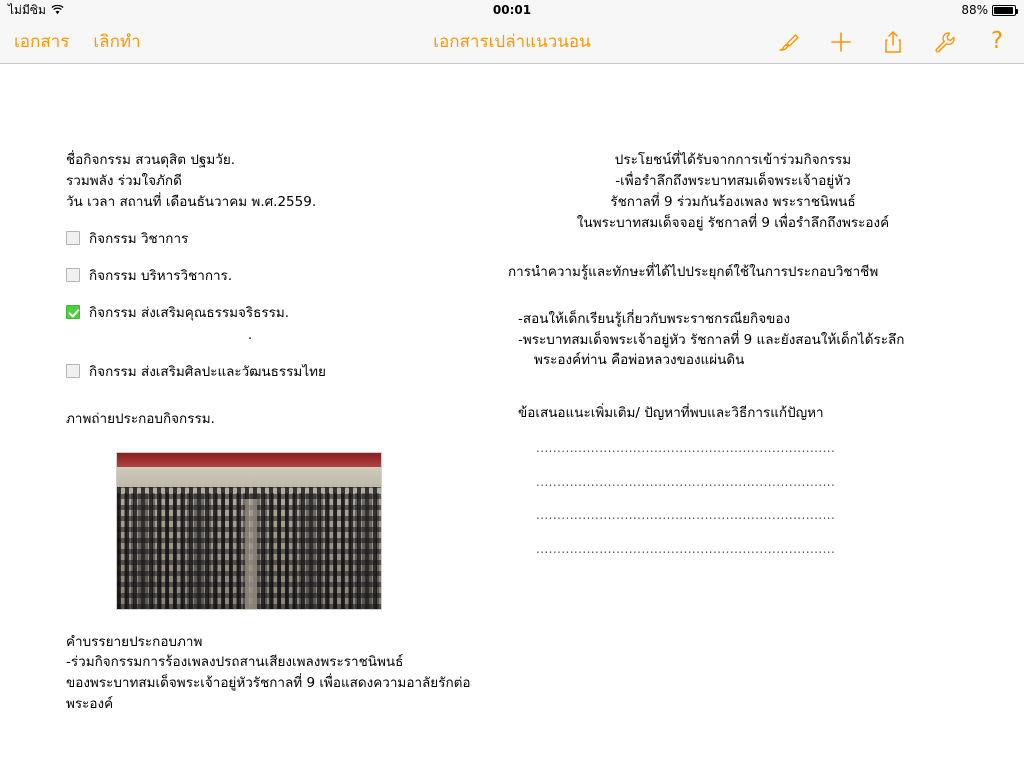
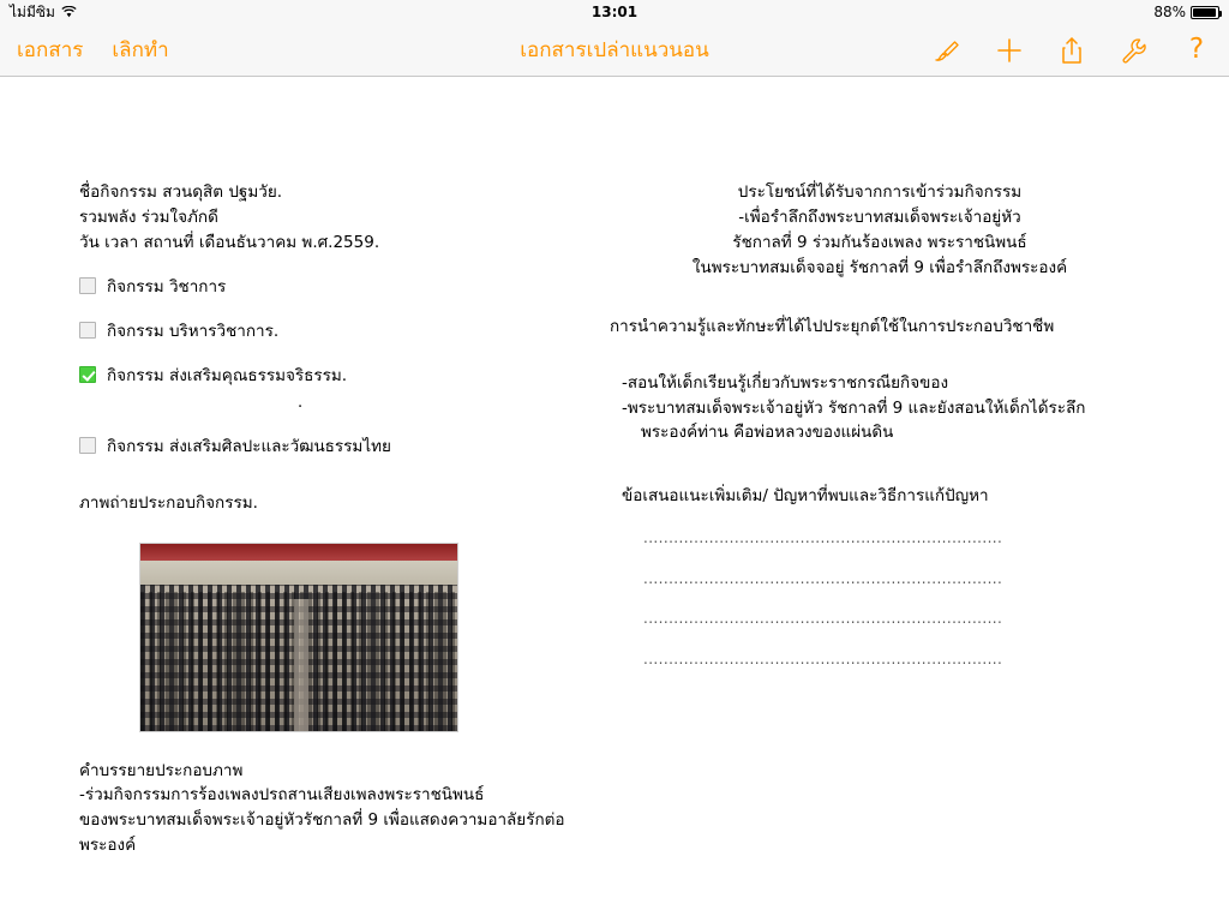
  ไม่มีซิม
- 00:01
+ 13:01
  88%
  เอกสาร
  เลิกทำ
  เอกสารเปล่าแนวนอน
  ?
  ชื่อกิจกรรม สวนดุสิต ปฐมวัย.
  รวมพลัง ร่วมใจภักดี
  วัน เวลา สถานที่ เดือนธันวาคม พ.ศ.2559.
  กิจกรรม วิชาการ
  กิจกรรม บริหารวิชาการ.
  กิจกรรม ส่งเสริมคุณธรรมจริธรรม.
  .
  กิจกรรม ส่งเสริมศิลปะและวัฒนธรรมไทย
  ภาพถ่ายประกอบกิจกรรม.
  คำบรรยายประกอบภาพ
  -ร่วมกิจกรรมการร้องเพลงปรถสานเสียงเพลงพระราชนิพนธ์
  ของพระบาทสมเด็จพระเจ้าอยู่หัวรัชกาลที่ 9 เพื่อแสดงความอาลัยรักต่อพระองค์
  ประโยชน์ที่ได้รับจากการเข้าร่วมกิจกรรม
  -เพื่อรำลึกถึงพระบาทสมเด็จพระเจ้าอยู่หัว
  รัชกาลที่ 9 ร่วมกันร้องเพลง พระราชนิพนธ์
  ในพระบาทสมเด็จจอยู่ รัชกาลที่ 9 เพื่อรำลึกถึงพระองค์
  การนำความรู้และทักษะที่ได้ไปประยุกต์ใช้ในการประกอบวิชาชีพ
  -สอนให้เด็กเรียนรู้เกี่ยวกับพระราชกรณียกิจของ
  -พระบาทสมเด็จพระเจ้าอยู่หัว รัชกาลที่ 9 และยังสอนให้เด็กได้ระลึก
  พระองค์ท่าน คือพ่อหลวงของแผ่นดิน
  ข้อเสนอแนะเพิ่มเติม/ ปัญหาที่พบและวิธีการแก้ปัญหา
  .......................................................................
  .......................................................................
  .......................................................................
  .......................................................................
